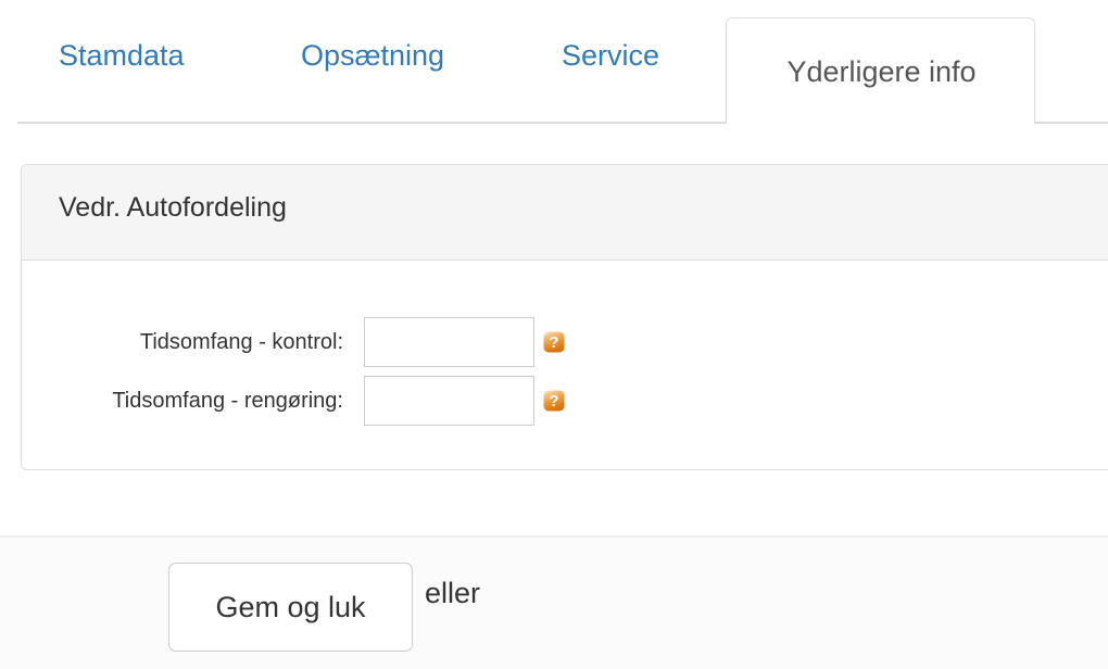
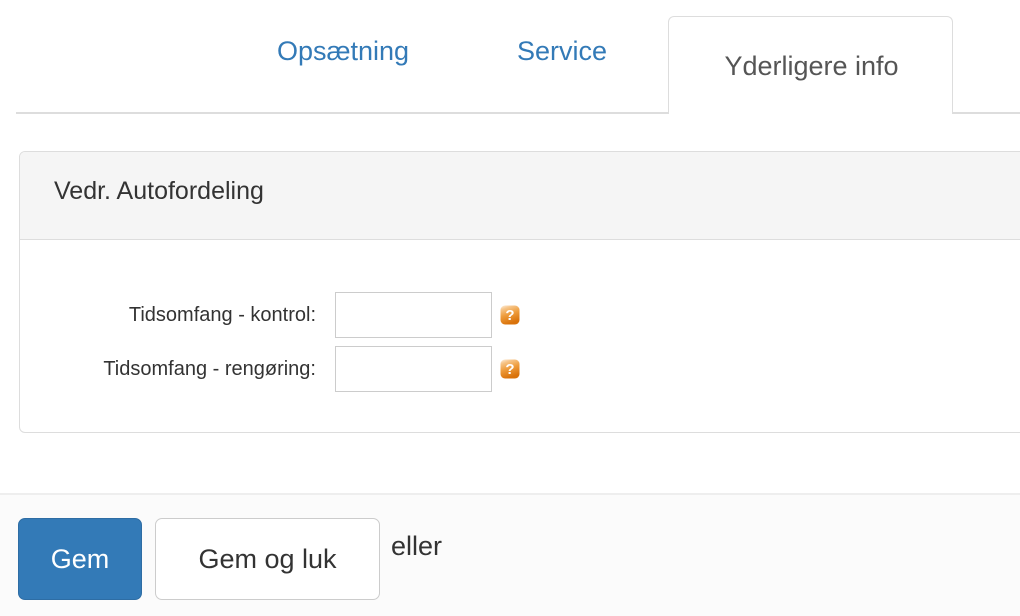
- Stamdata
  Opsætning
  Service
  Yderligere info
  Vedr. Autofordeling
  Tidsomfang - kontrol:
  ?
  Tidsomfang - rengøring:
  ?
+ Gem
  Gem og luk
  eller
